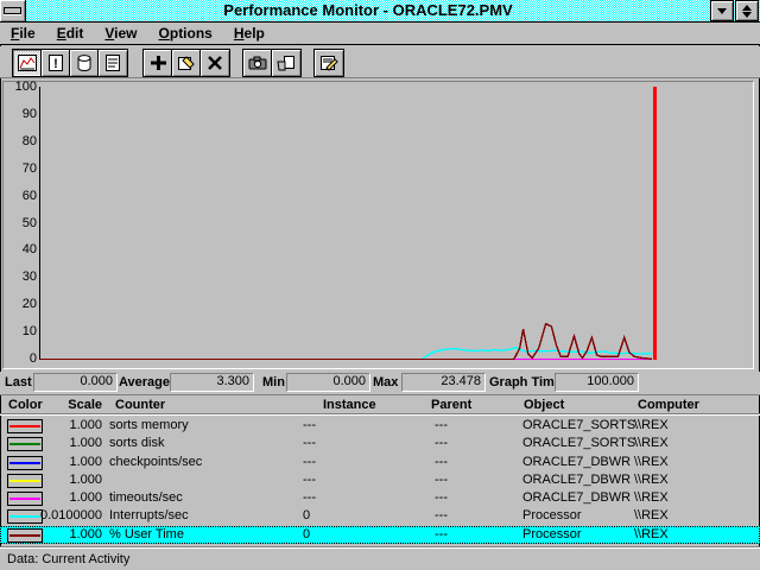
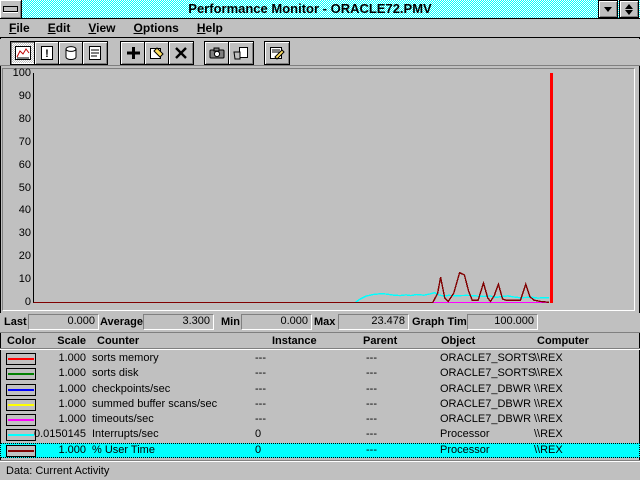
  Performance Monitor - ORACLE72.PMV
  File
  Edit
  View
  Options
  Help
  !
  0
  10
  20
  30
  40
  50
  60
  70
  80
  90
  100
  Last
  0.000
  Average
  3.300
  Min
  0.000
  Max
  23.478
  Graph Tim
  100.000
  Color
  Scale
  Counter
  Instance
  Parent
  Object
  Computer
  1.000
  sorts memory
  ---
  ---
  ORACLE7_SORTS
  \\REX
  1.000
  sorts disk
  ---
  ---
  ORACLE7_SORTS
  \\REX
  1.000
  checkpoints/sec
  ---
  ---
  ORACLE7_DBWR
  \\REX
  1.000
+ summed buffer scans/sec
  ---
  ---
  ORACLE7_DBWR
  \\REX
  1.000
  timeouts/sec
  ---
  ---
  ORACLE7_DBWR
  \\REX
- 0.0100000
+ 0.0150145
  Interrupts/sec
  0
  ---
  Processor
  \\REX
  1.000
  % User Time
  0
  ---
  Processor
  \\REX
  Data: Current Activity
